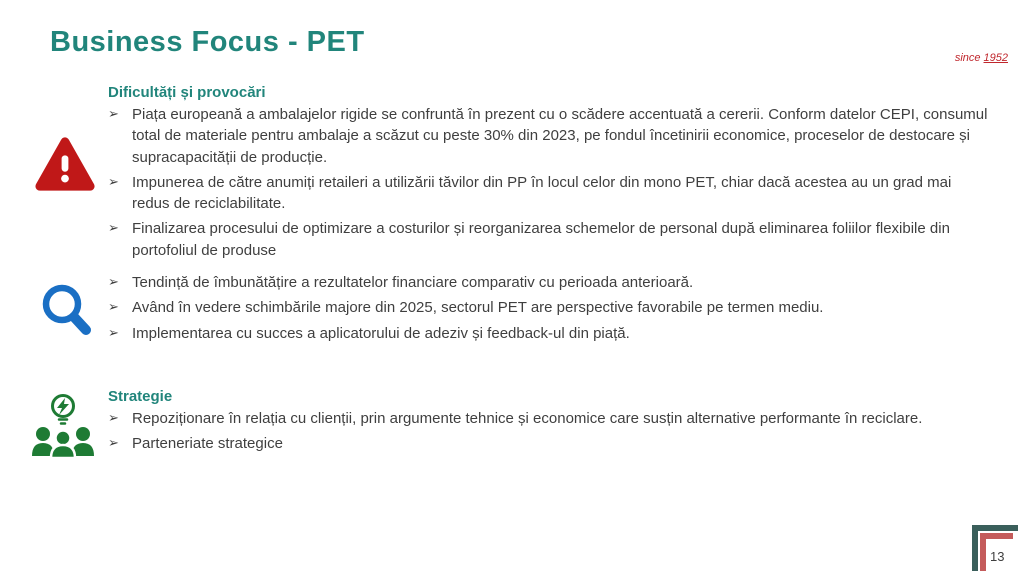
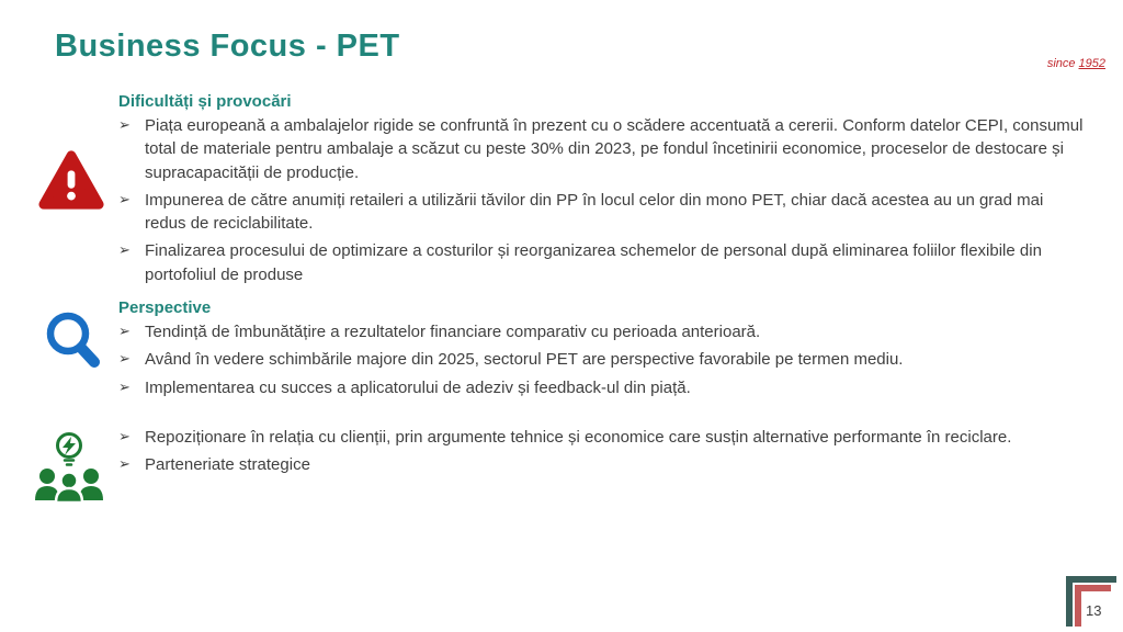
  Business Focus - PET
  since 1952
  Dificultăți și provocări
  ➢
  Piața europeană a ambalajelor rigide se confruntă în prezent cu o scădere accentuată a cererii. Conform datelor CEPI, consumul total de materiale pentru ambalaje a scăzut cu peste 30% din 2023, pe fondul încetinirii economice, proceselor de destocare și supracapacității de producție.
  ➢
  Impunerea de către anumiți retaileri a utilizării tăvilor din PP în locul celor din mono PET, chiar dacă acestea au un grad mai redus de reciclabilitate.
  ➢
  Finalizarea procesului de optimizare a costurilor și reorganizarea schemelor de personal după eliminarea foliilor flexibile din portofoliul de produse
+ Perspective
  ➢
  Tendință de îmbunătățire a rezultatelor financiare comparativ cu perioada anterioară.
  ➢
  Având în vedere schimbările majore din 2025, sectorul PET are perspective favorabile pe termen mediu.
  ➢
  Implementarea cu succes a aplicatorului de adeziv și feedback-ul din piață.
- Strategie
  ➢
  Repoziționare în relația cu clienții, prin argumente tehnice și economice care susțin alternative performante în reciclare.
  ➢
  Parteneriate strategice
  13
